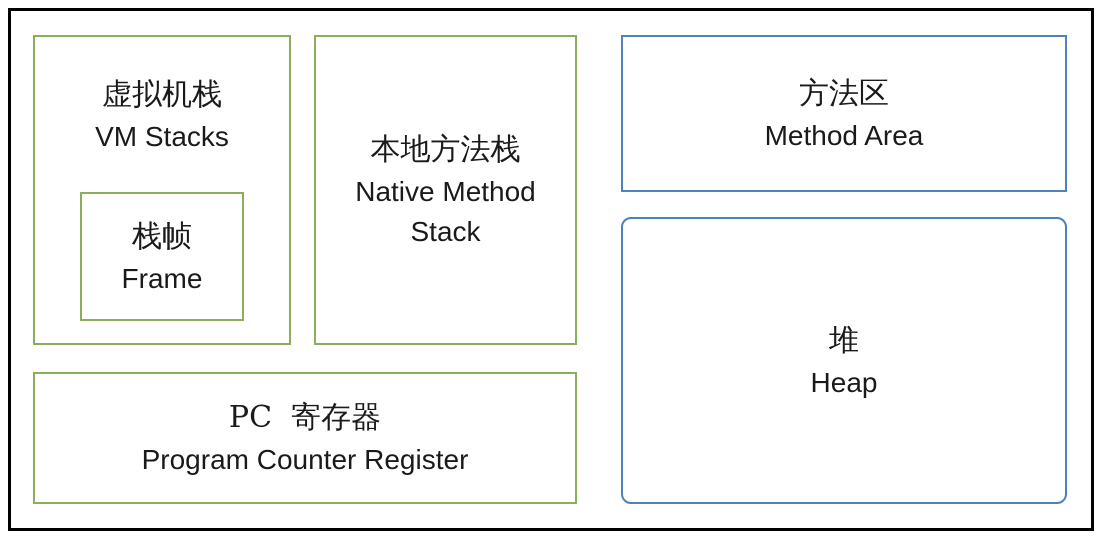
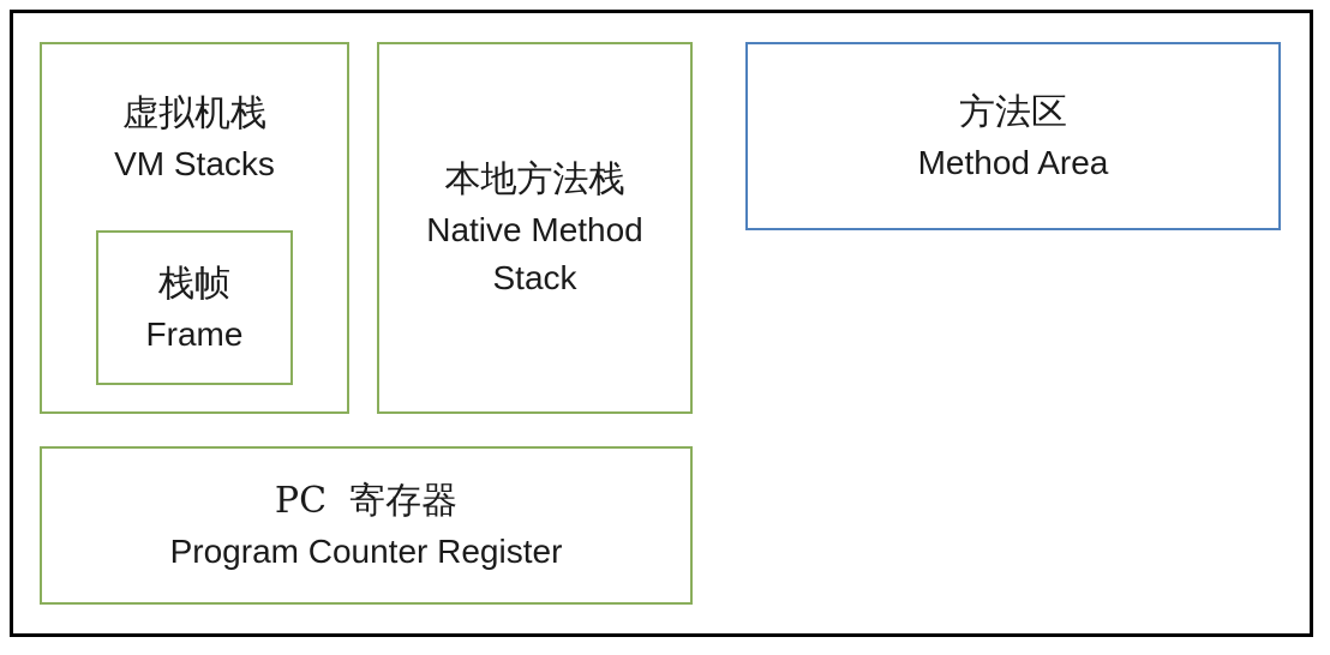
  虚拟机栈
  VM Stacks
  栈帧
  Frame
  本地方法栈
  Native Method
  Stack
  PC 寄存器
  Program Counter Register
  方法区
  Method Area
- 堆
- Heap
